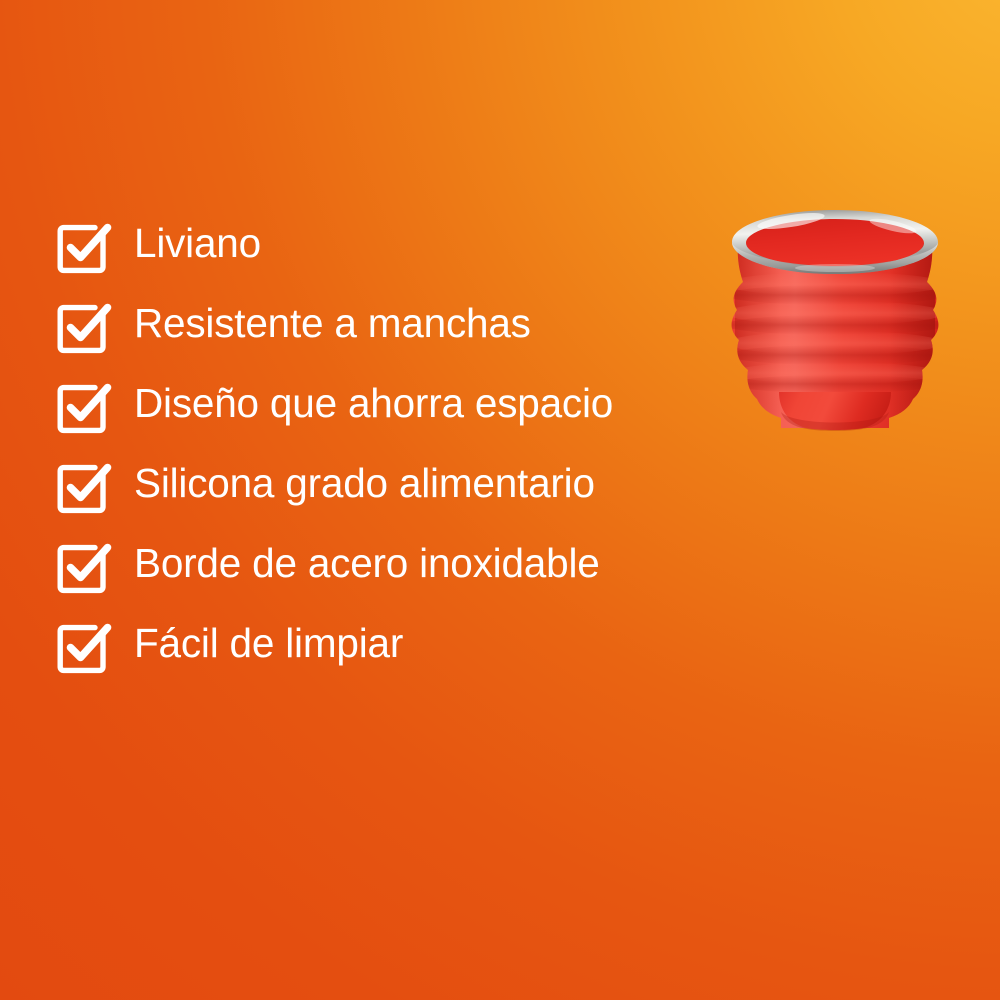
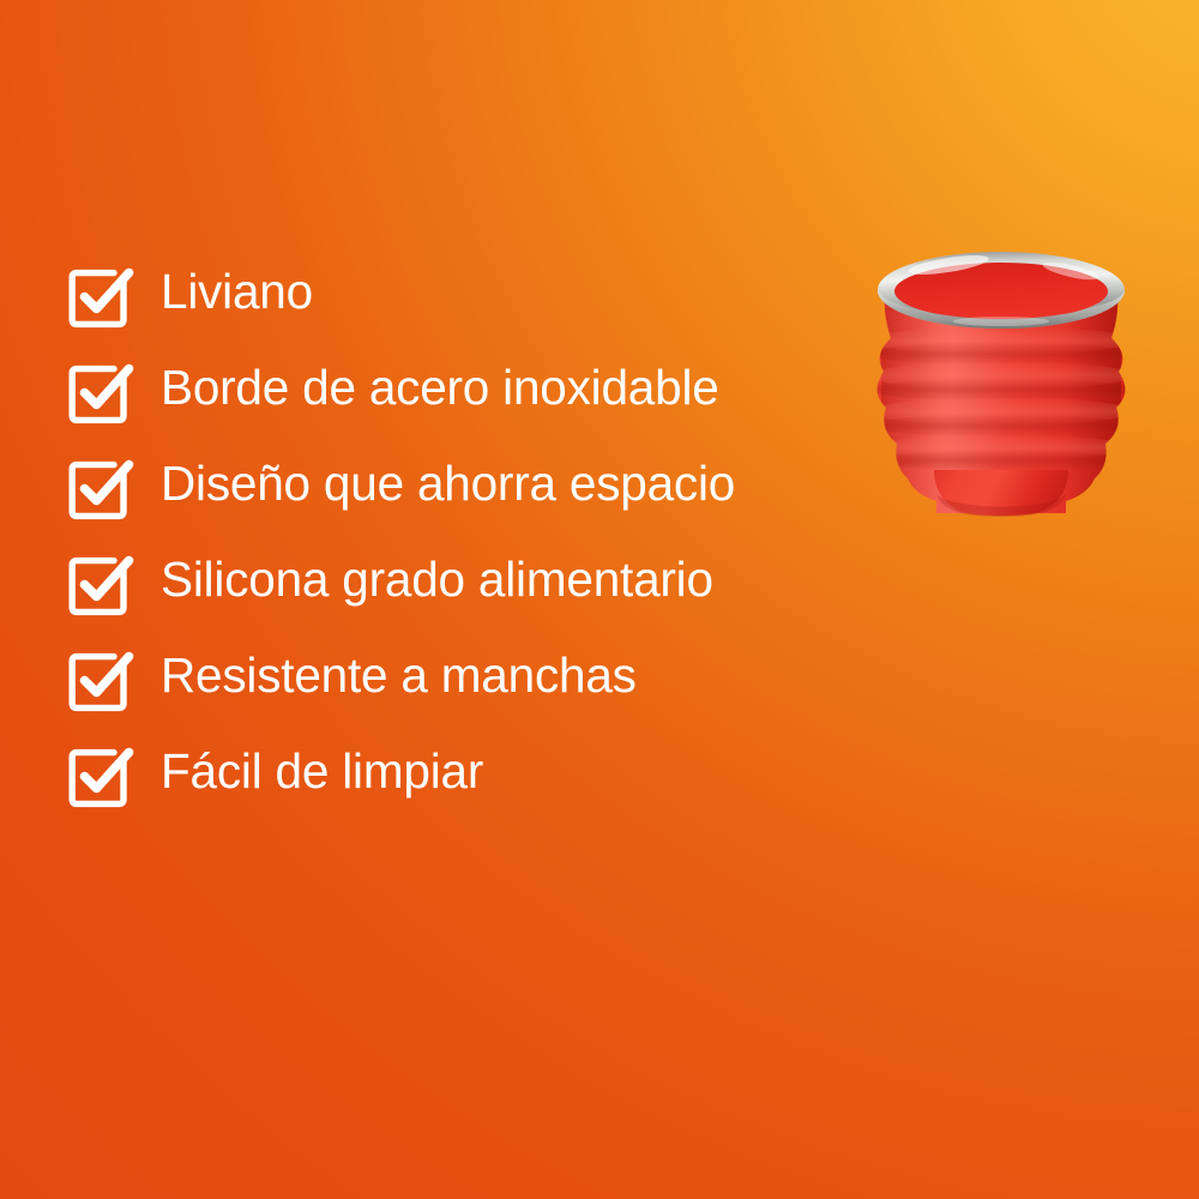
  Liviano
- Resistente a manchas
+ Borde de acero inoxidable
  Diseño que ahorra espacio
  Silicona grado alimentario
- Borde de acero inoxidable
+ Resistente a manchas
  Fácil de limpiar
